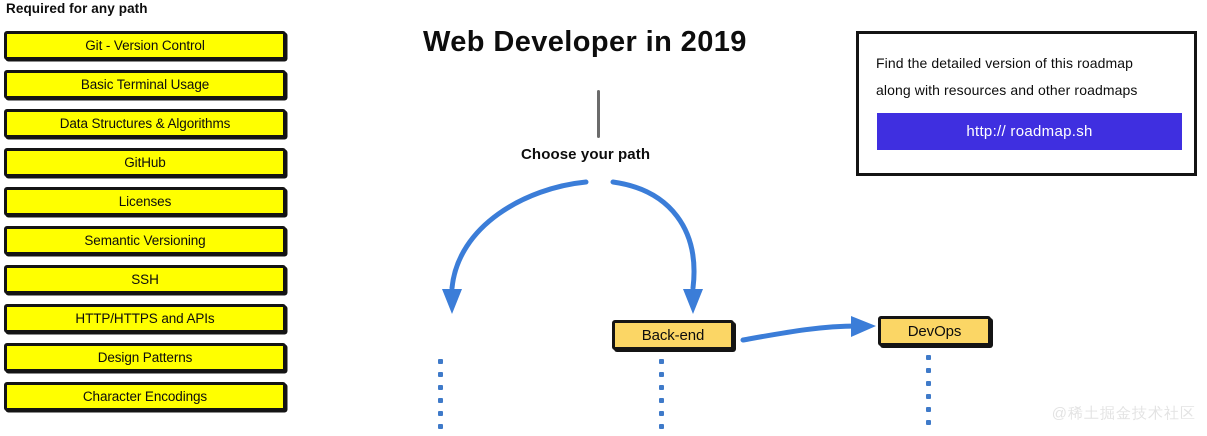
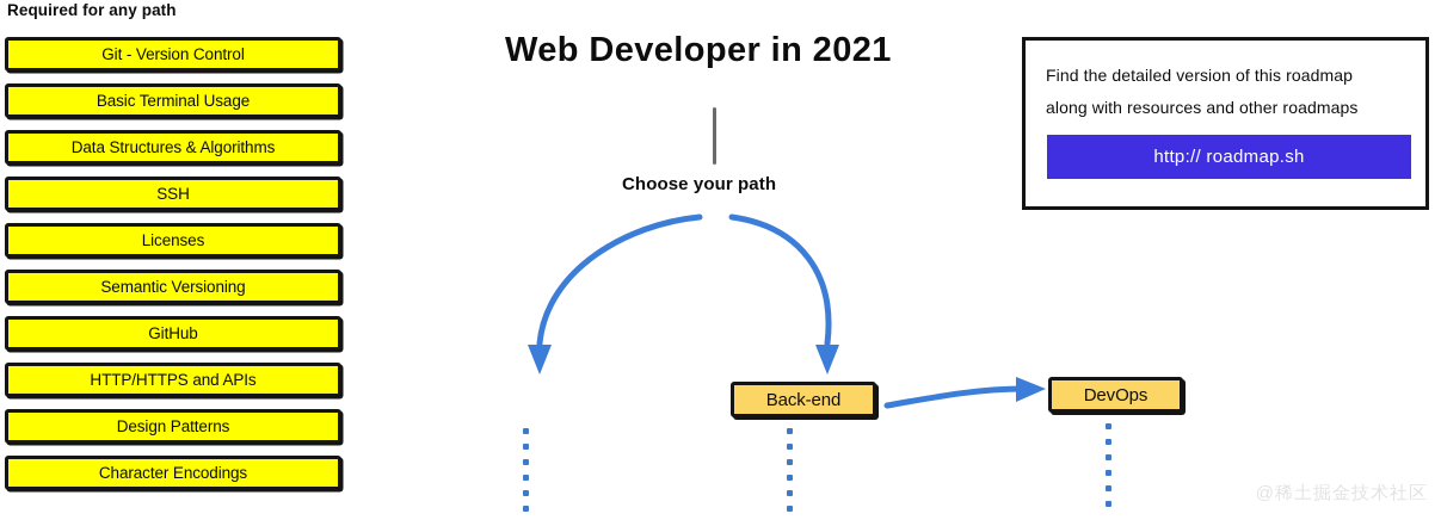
  Required for any path
  Git - Version Control
  Basic Terminal Usage
  Data Structures & Algorithms
- GitHub
+ SSH
  Licenses
  Semantic Versioning
- SSH
+ GitHub
  HTTP/HTTPS and APIs
  Design Patterns
  Character Encodings
- Web Developer in 2019
+ Web Developer in 2021
  Choose your path
  Back-end
  DevOps
  Find the detailed version of this roadmap
  along with resources and other roadmaps
  http:// roadmap.sh
  @稀土掘金技术社区
